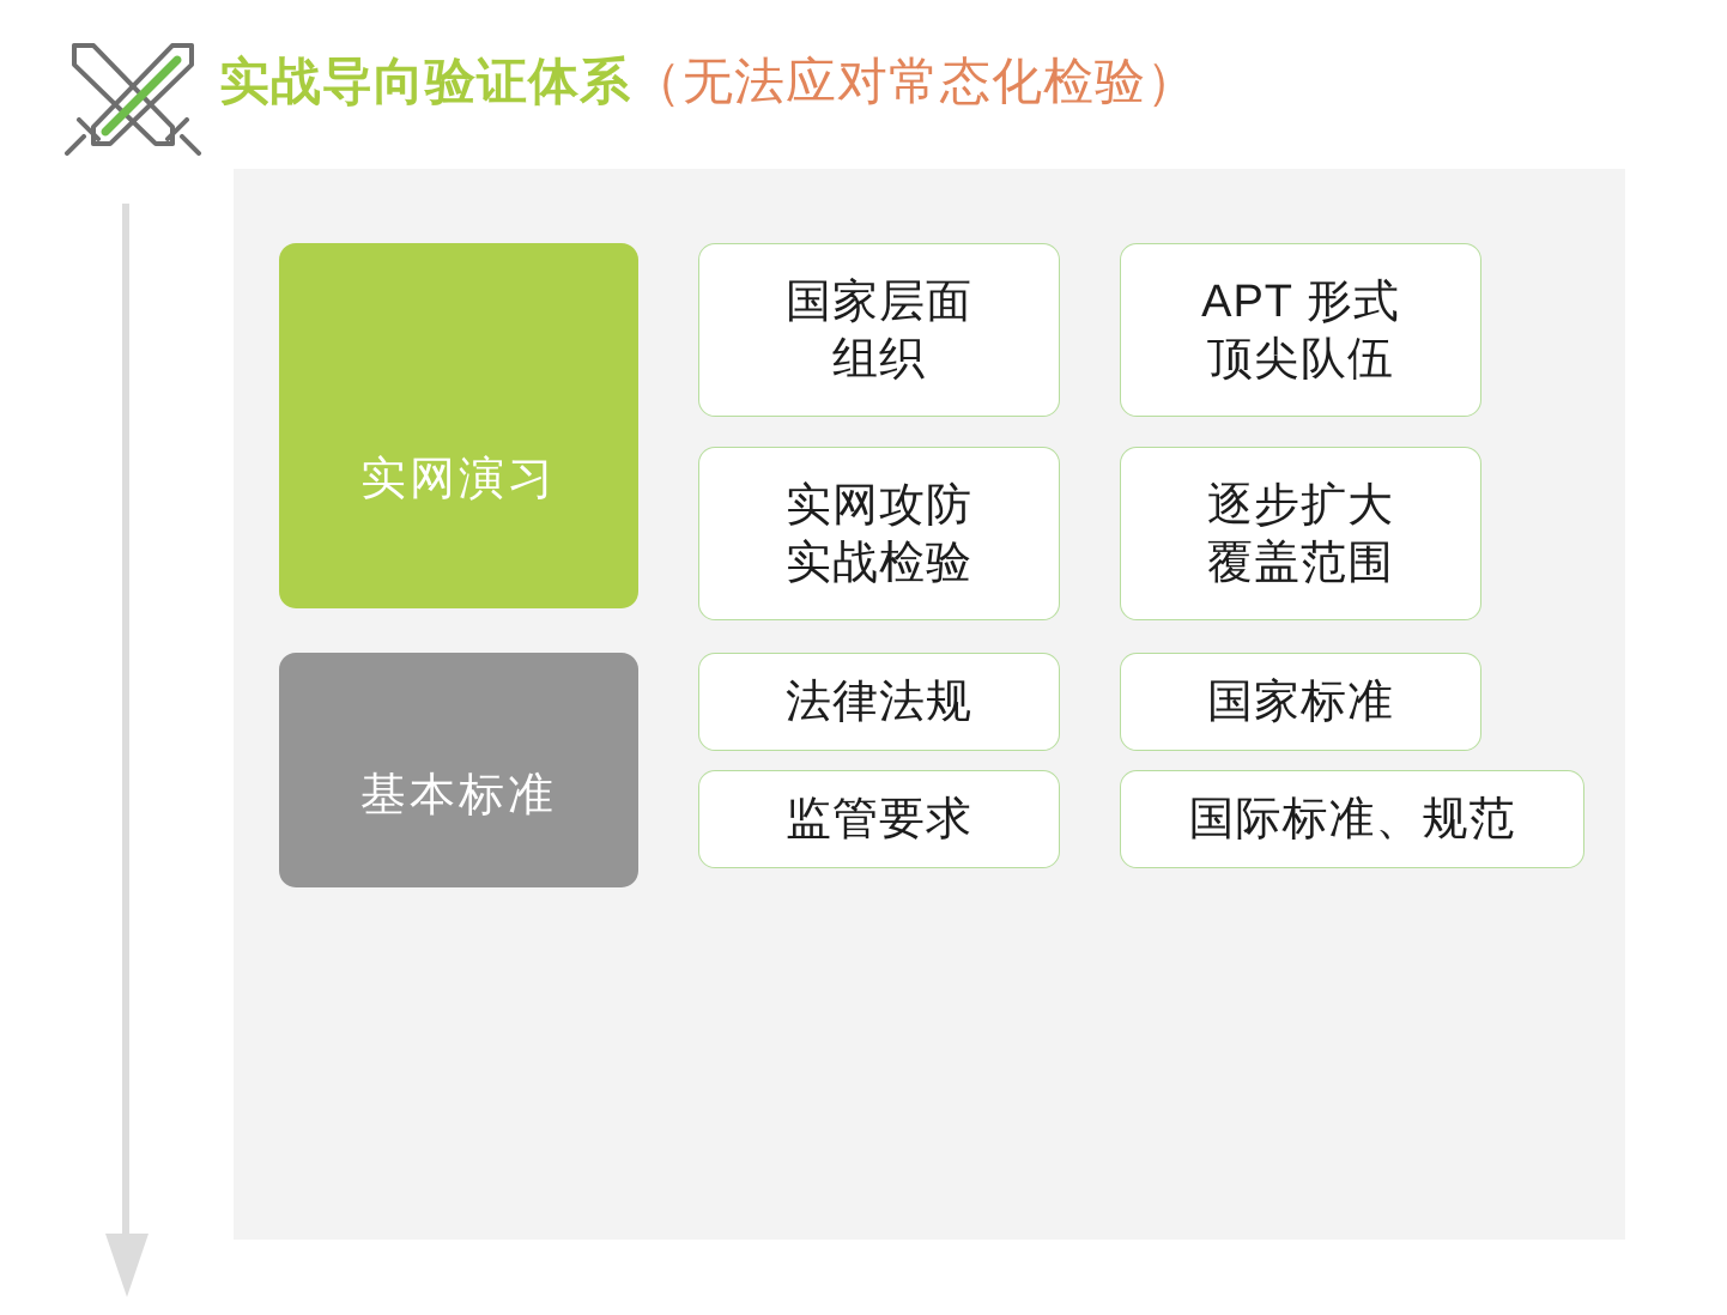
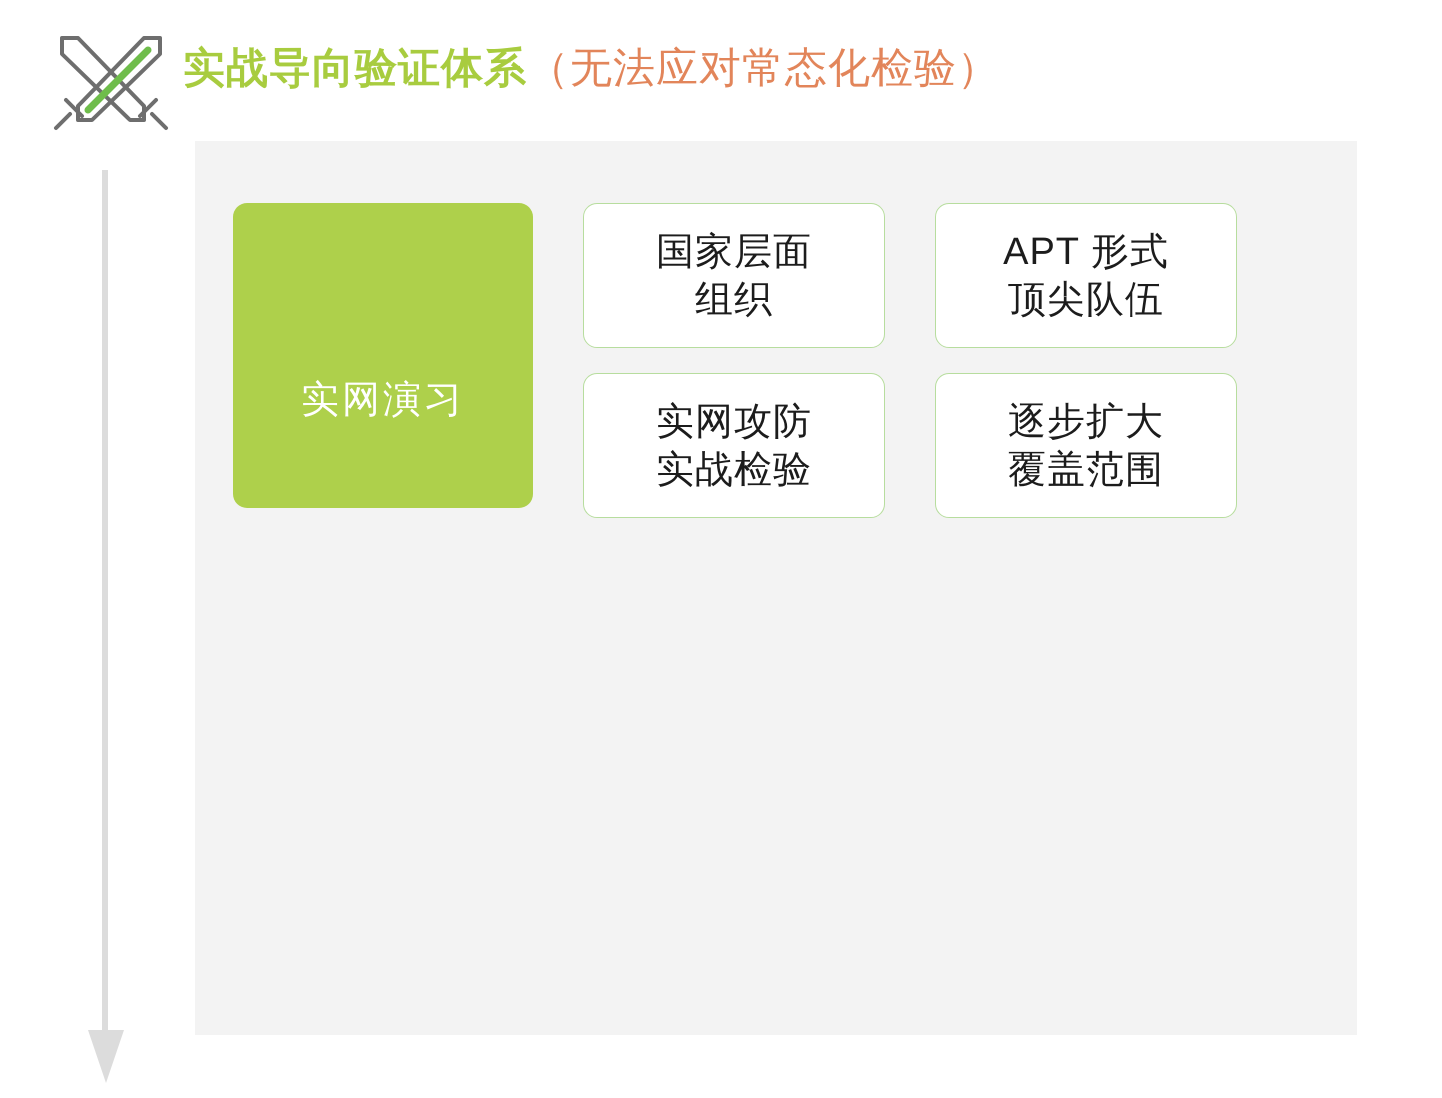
  实战导向验证体系（无法应对常态化检验）
  实网演习
  国家层面
  组织
  APT 形式
  顶尖队伍
  实网攻防
  实战检验
  逐步扩大
  覆盖范围
- 基本标准
- 法律法规
- 国家标准
- 监管要求
- 国际标准、规范
